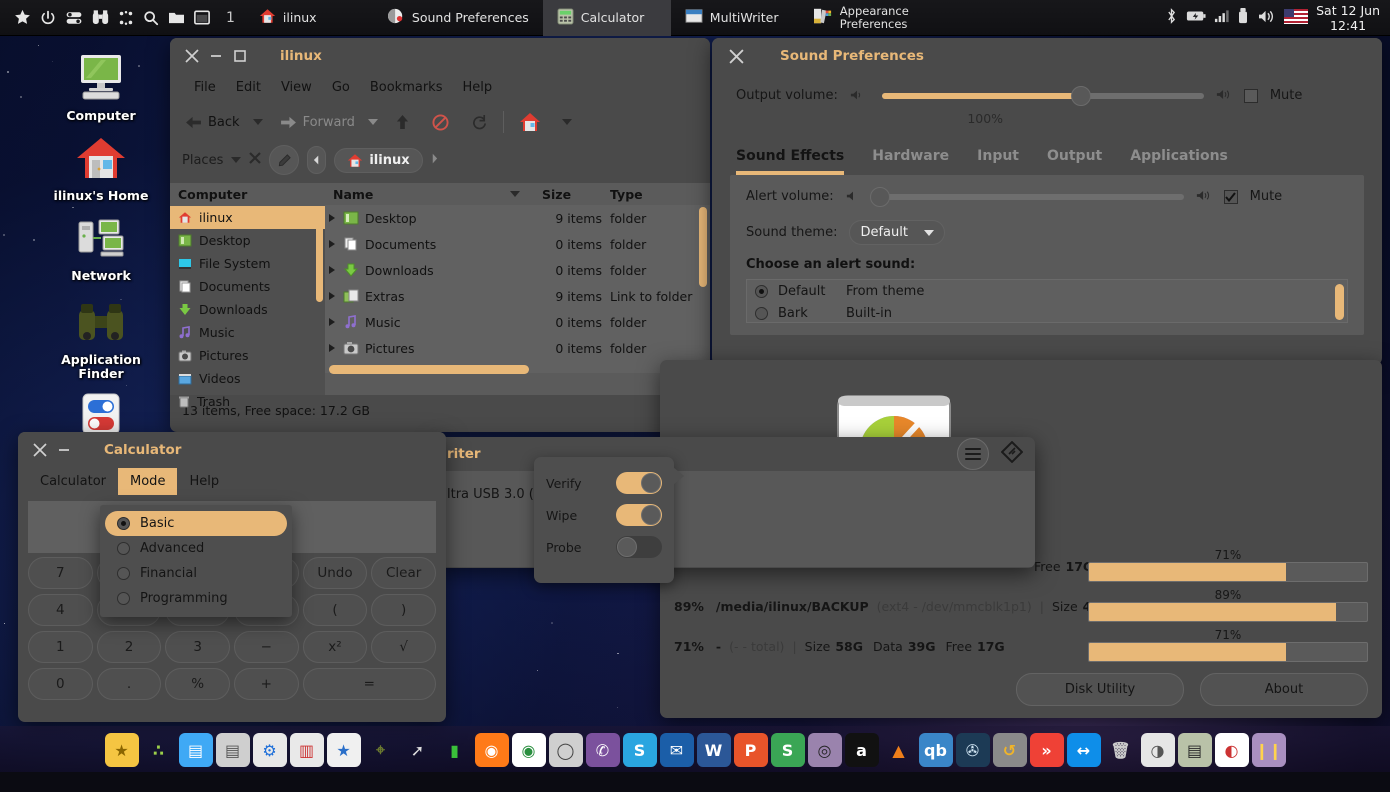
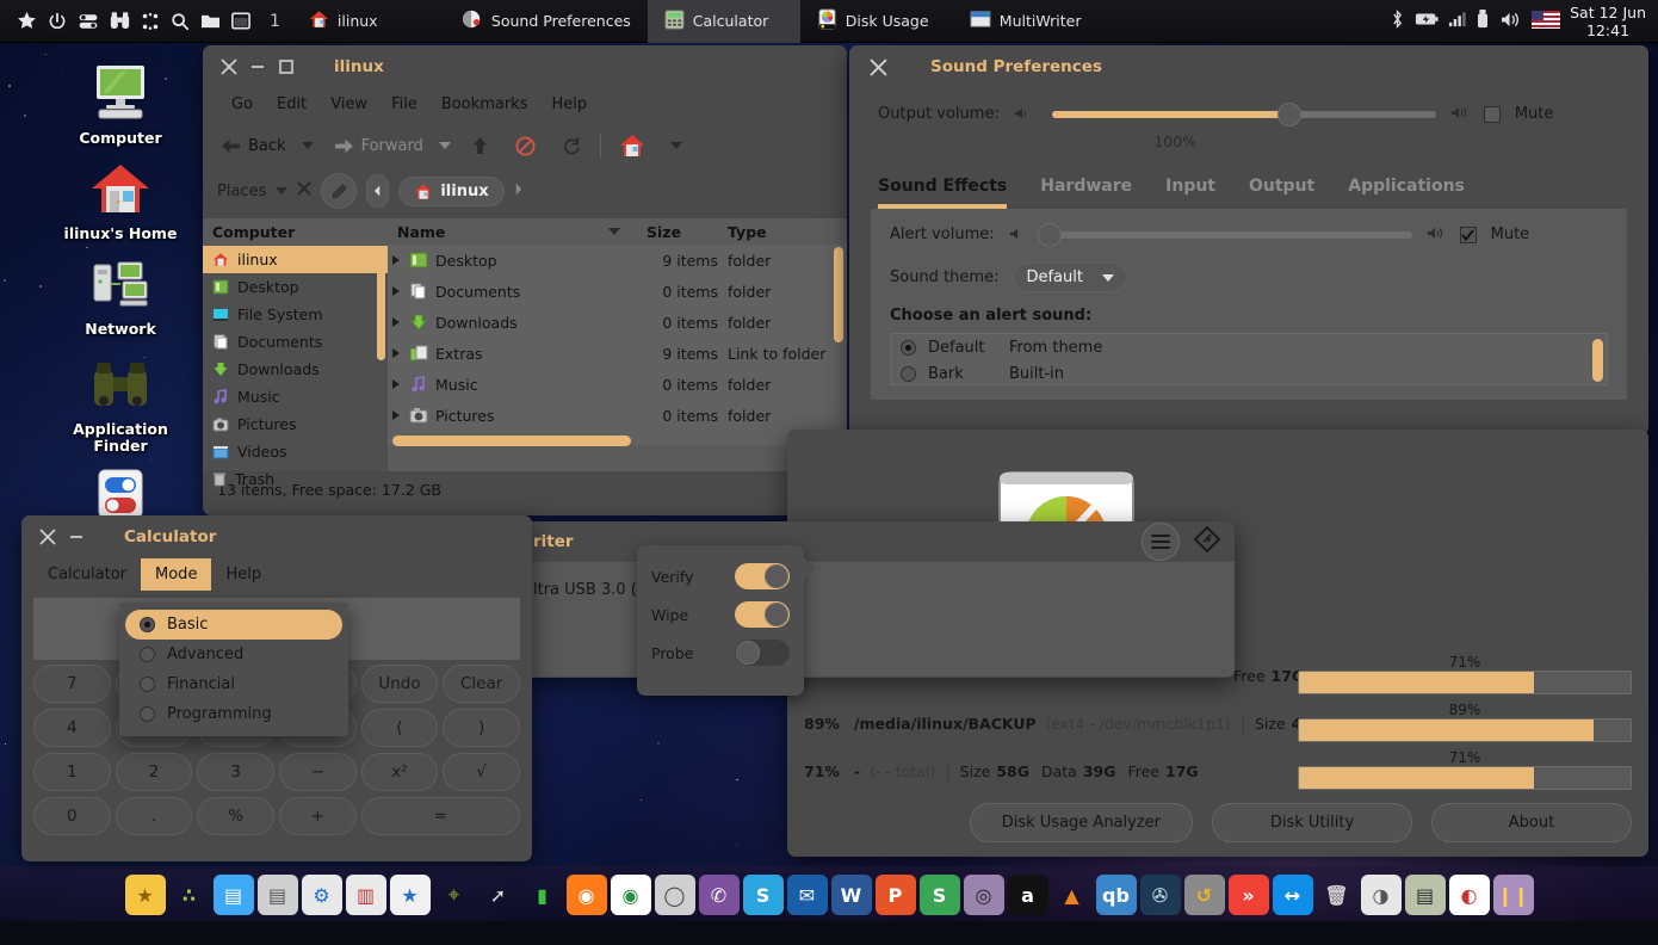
  Computer
  ilinux's Home
  Network
  Application
  Finder
  1
  ilinux
  Sound Preferences
  Calculator
+ Disk Usage
  MultiWriter
- Appearance
- Preferences
  Sat 12 Jun
  12:41
  ilinux
- File
+ Go
  Edit
  View
- Go
+ File
  Bookmarks
  Help
  Back
  Forward
  Places
  ilinux
  Computer
  ilinux
  Desktop
  File System
  Documents
  Downloads
  Music
  Pictures
  Videos
  Trash
  Name
  Size
  Type
  Desktop
  9 items
  folder
  Documents
  0 items
  folder
  Downloads
  0 items
  folder
  Extras
  9 items
  Link to folder
  Music
  0 items
  folder
  Pictures
  0 items
  folder
  13 items, Free space: 17.2 GB
  Sound Preferences
  Output volume:
  Mute
  100%
  Sound Effects
  Hardware
  Input
  Output
  Applications
  Alert volume:
  Mute
  Sound theme:
  Default
  Choose an alert sound:
  Default
  From theme
  Bark
  Built-in
  Free
  89%
  /media/ilinux/BACKUP
  Size
  71%
  -
  Size
  58G
  Data
  39G
  Free
  17G
  71%
  89%
  71%
+ Disk Usage Analyzer
  Disk Utility
  About
  riter
  ltra USB 3.0 (
  Verify
  Wipe
  Probe
  Calculator
  Calculator
  Mode
  Help
  7
  Undo
  Clear
  4
  (
  )
  1
  2
  3
  −
  x²
  √
  0
  .
  %
  +
  =
  Basic
  Advanced
  Financial
  Programming
  ★
  ∴
  ▤
  ▤
  ⚙
  ▥
  ★
  ⌖
  ➚
  ▮
  ◉
  ◉
  ◯
  ✆
  S
  ✉
  W
  P
  S
  ◎
  a
  ▲
  qb
  ✇
  ↺
  »
  ↔
  🗑
  ◑
  ▤
  ◐
  ❙❙
